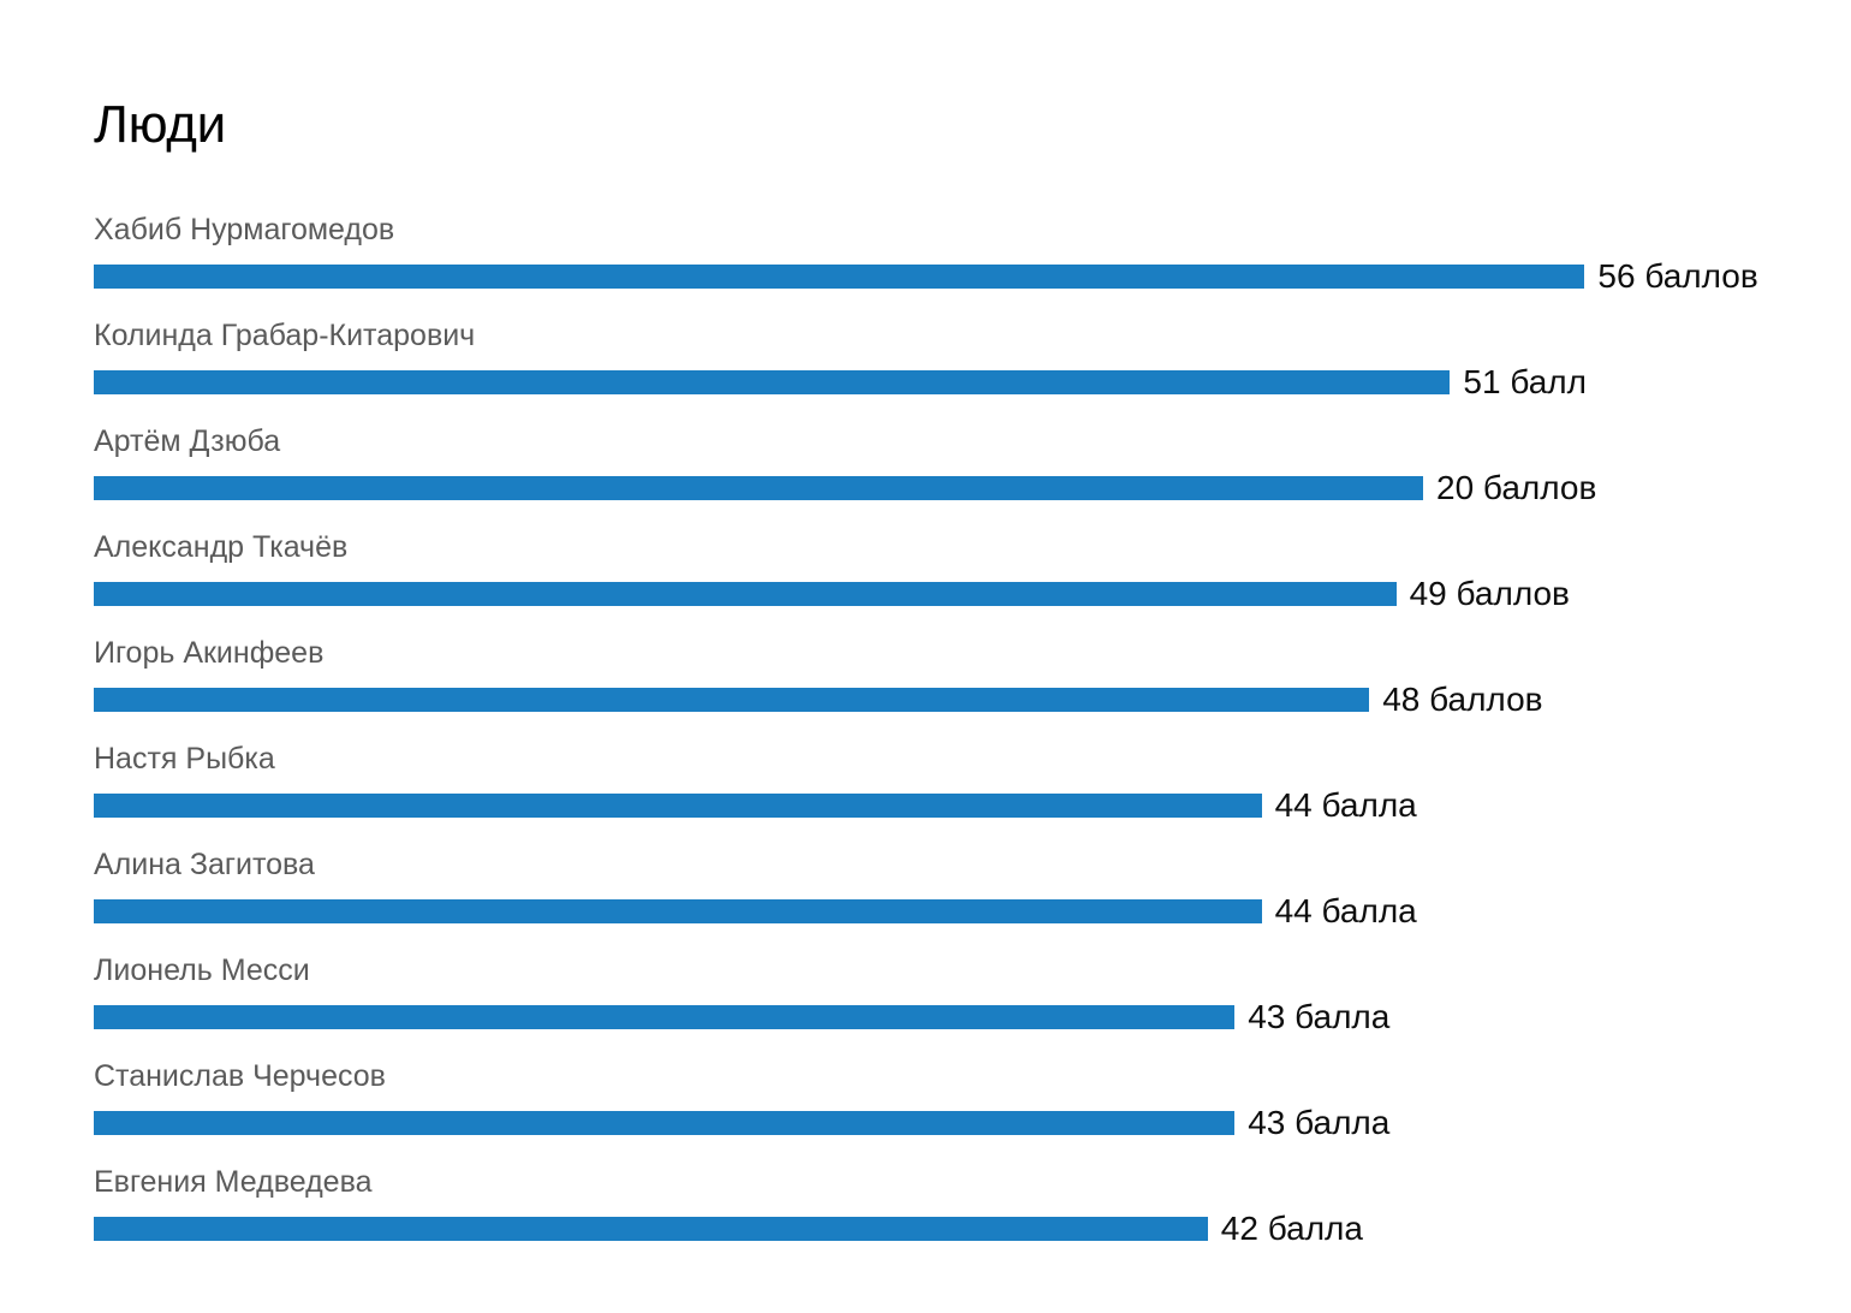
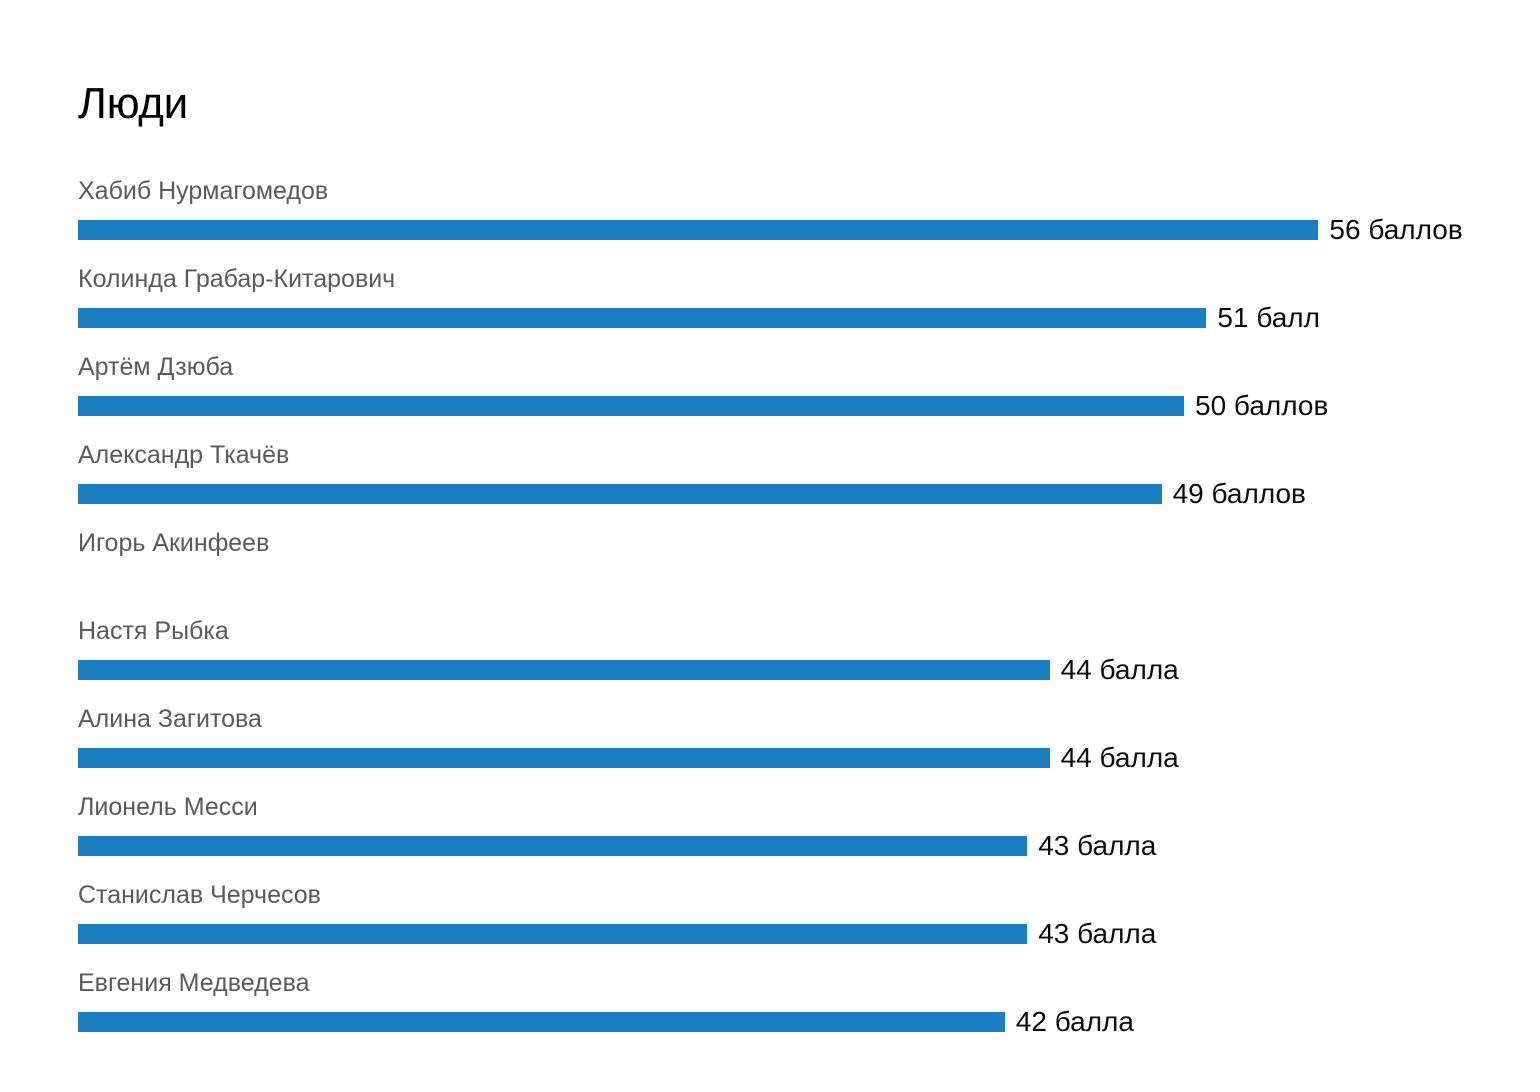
  Люди
  Хабиб Нурмагомедов
  56 баллов
  Колинда Грабар-Китарович
  51 балл
  Артём Дзюба
- 20 баллов
+ 50 баллов
  Александр Ткачёв
  49 баллов
  Игорь Акинфеев
- 48 баллов
  Настя Рыбка
  44 балла
  Алина Загитова
  44 балла
  Лионель Месси
  43 балла
  Станислав Черчесов
  43 балла
  Евгения Медведева
  42 балла
